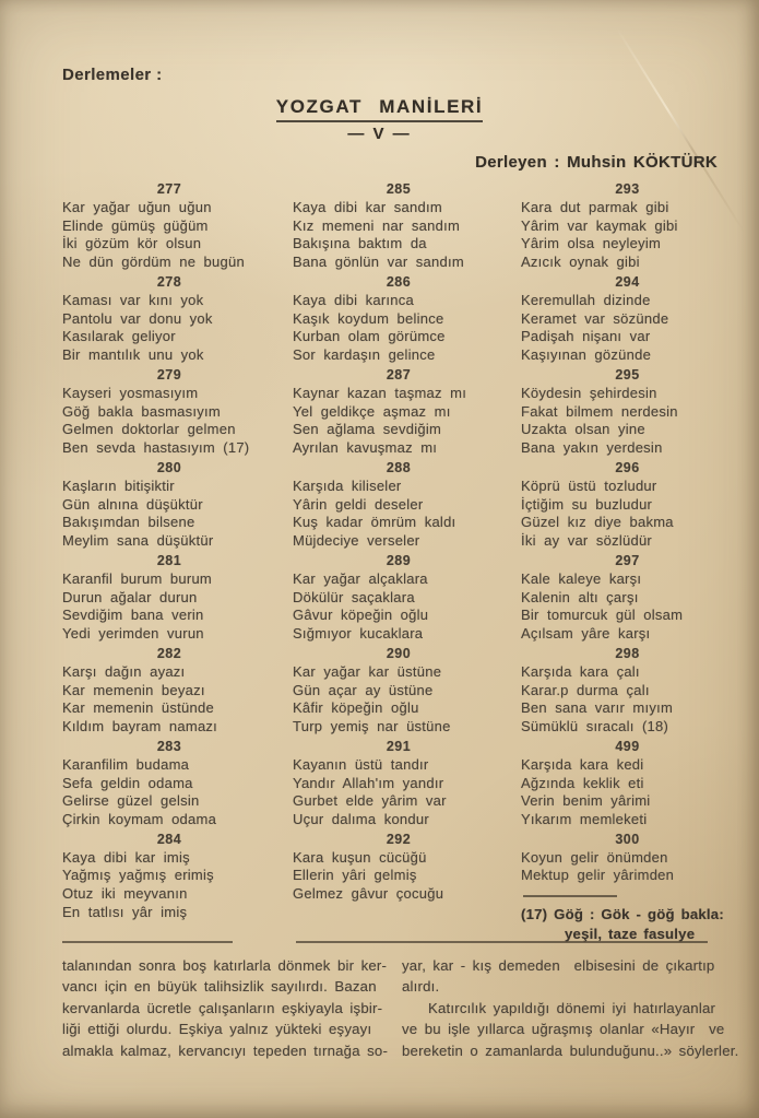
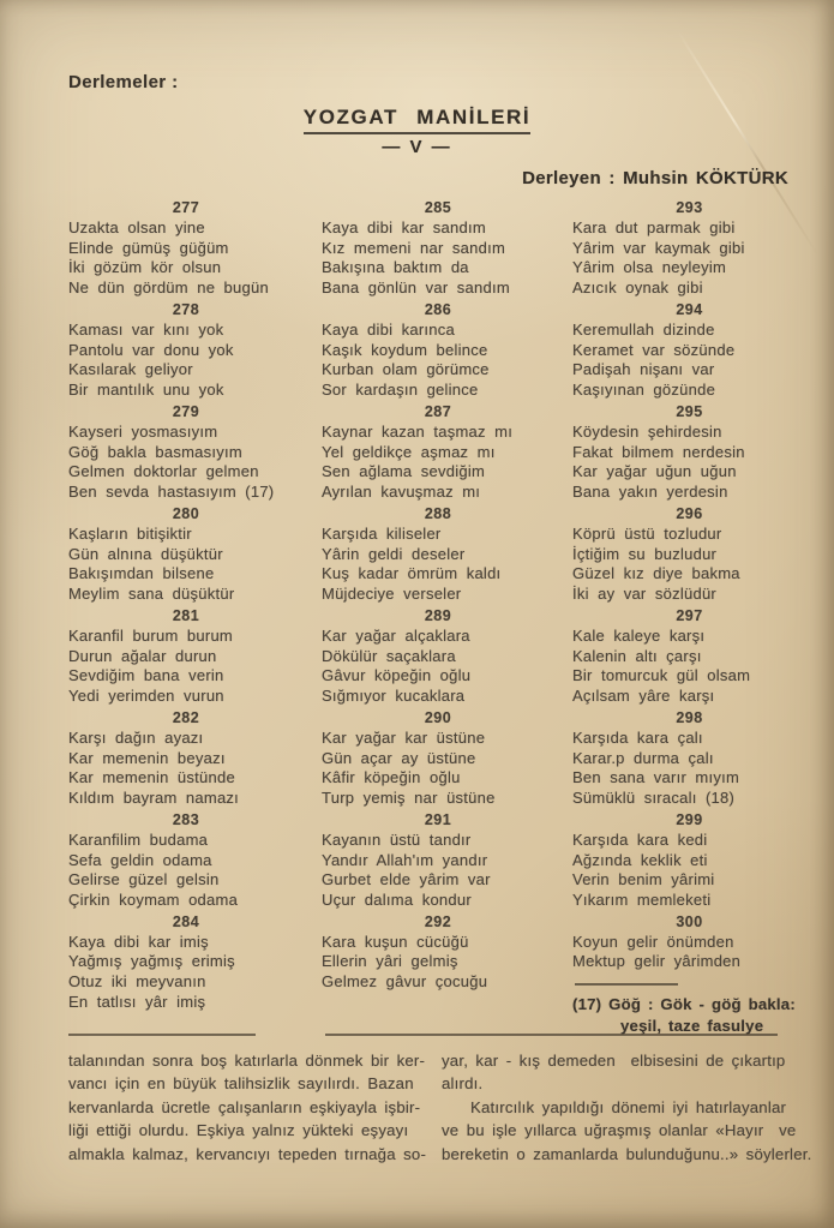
  Derlemeler :
  YOZGAT MANİLERİ
  — V —
  Derleyen : Muhsin KÖKTÜRK
  277
- Kar yağar uğun uğun
+ Uzakta olsan yine
  Elinde gümüş güğüm
  İki gözüm kör olsun
  Ne dün gördüm ne bugün
  278
  Kaması var kını yok
  Pantolu var donu yok
  Kasılarak geliyor
  Bir mantılık unu yok
  279
  Kayseri yosmasıyım
  Göğ bakla basmasıyım
  Gelmen doktorlar gelmen
  Ben sevda hastasıyım (17)
  280
  Kaşların bitişiktir
  Gün alnına düşüktür
  Bakışımdan bilsene
  Meylim sana düşüktür
  281
  Karanfil burum burum
  Durun ağalar durun
  Sevdiğim bana verin
  Yedi yerimden vurun
  282
  Karşı dağın ayazı
  Kar memenin beyazı
  Kar memenin üstünde
  Kıldım bayram namazı
  283
  Karanfilim budama
  Sefa geldin odama
  Gelirse güzel gelsin
  Çirkin koymam odama
  284
  Kaya dibi kar imiş
  Yağmış yağmış erimiş
  Otuz iki meyvanın
  En tatlısı yâr imiş
  285
  Kaya dibi kar sandım
  Kız memeni nar sandım
  Bakışına baktım da
  Bana gönlün var sandım
  286
  Kaya dibi karınca
  Kaşık koydum belince
  Kurban olam görümce
  Sor kardaşın gelince
  287
  Kaynar kazan taşmaz mı
  Yel geldikçe aşmaz mı
  Sen ağlama sevdiğim
  Ayrılan kavuşmaz mı
  288
  Karşıda kiliseler
  Yârin geldi deseler
  Kuş kadar ömrüm kaldı
  Müjdeciye verseler
  289
  Kar yağar alçaklara
  Dökülür saçaklara
  Gâvur köpeğin oğlu
  Sığmıyor kucaklara
  290
  Kar yağar kar üstüne
  Gün açar ay üstüne
  Kâfir köpeğin oğlu
  Turp yemiş nar üstüne
  291
  Kayanın üstü tandır
  Yandır Allah'ım yandır
  Gurbet elde yârim var
  Uçur dalıma kondur
  292
  Kara kuşun cücüğü
  Ellerin yâri gelmiş
  Gelmez gâvur çocuğu
  293
  Kara dut parmak gibi
  Yârim var kaymak gibi
  Yârim olsa neyleyim
  Azıcık oynak gibi
  294
  Keremullah dizinde
  Keramet var sözünde
  Padişah nişanı var
  Kaşıyınan gözünde
  295
  Köydesin şehirdesin
  Fakat bilmem nerdesin
- Uzakta olsan yine
+ Kar yağar uğun uğun
  Bana yakın yerdesin
  296
  Köprü üstü tozludur
  İçtiğim su buzludur
  Güzel kız diye bakma
  İki ay var sözlüdür
  297
  Kale kaleye karşı
  Kalenin altı çarşı
  Bir tomurcuk gül olsam
  Açılsam yâre karşı
  298
  Karşıda kara çalı
  Karar.p durma çalı
  Ben sana varır mıyım
  Sümüklü sıracalı (18)
- 499
+ 299
  Karşıda kara kedi
  Ağzında keklik eti
  Verin benim yârimi
  Yıkarım memleketi
  300
  Koyun gelir önümden
  Mektup gelir yârimden
  (17) Göğ : Gök - göğ bakla:
  yeşil, taze fasulye
  talanından sonra boş katırlarla dönmek bir ker-
  vancı için en büyük talihsizlik sayılırdı. Bazan
  kervanlarda ücretle çalışanların eşkiyayla işbir-
  liği ettiği olurdu. Eşkiya yalnız yükteki eşyayı
  almakla kalmaz, kervancıyı tepeden tırnağa so-
  yar, kar - kış demeden elbisesini de çıkartıp
  alırdı.
  Katırcılık yapıldığı dönemi iyi hatırlayanlar
  ve bu işle yıllarca uğraşmış olanlar «Hayır ve
  bereketin o zamanlarda bulunduğunu..» söylerler.
